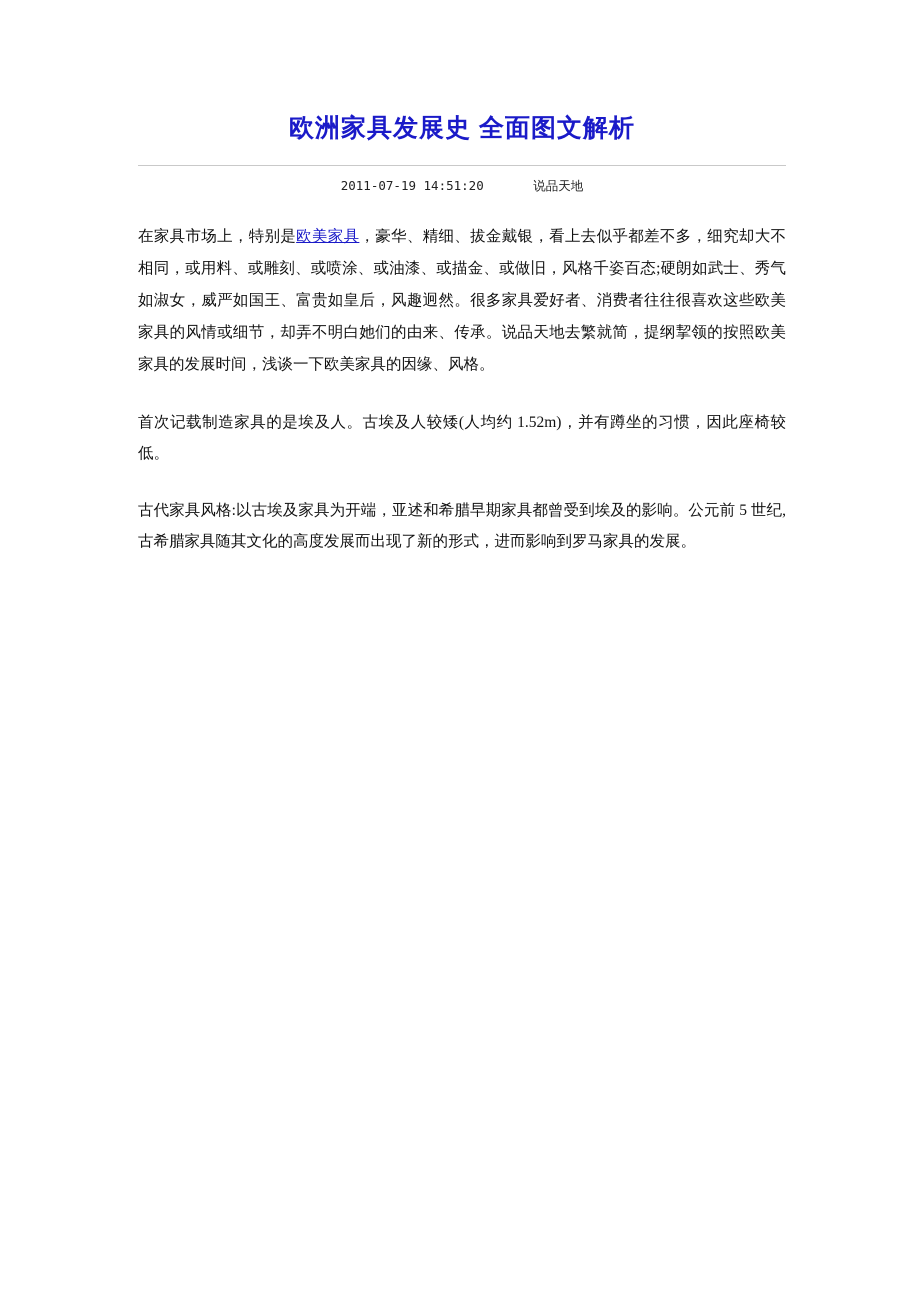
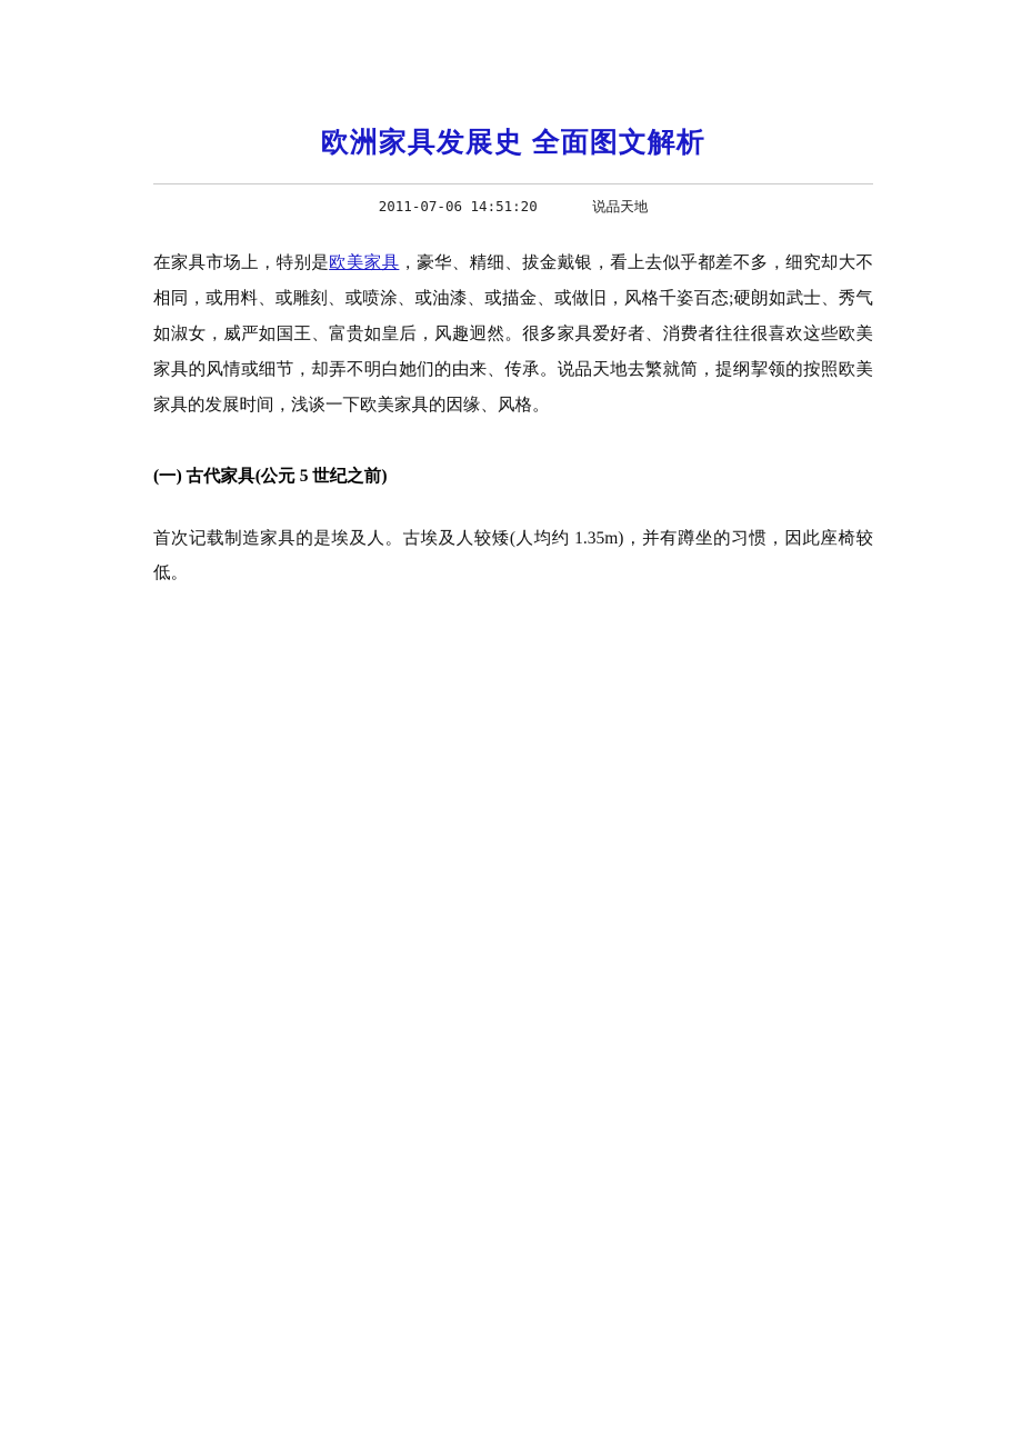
  欧洲家具发展史 全面图文解析
- 2011-07-19 14:51:20 说品天地
+ 2011-07-06 14:51:20 说品天地
  在家具市场上，特别是欧美家具，豪华、精细、拔金戴银，看上去似乎都差不多，细究却大不相同，或用料、或雕刻、或喷涂、或油漆、或描金、或做旧，风格千姿百态;硬朗如武士、秀气如淑女，威严如国王、富贵如皇后，风趣迥然。很多家具爱好者、消费者往往很喜欢这些欧美家具的风情或细节，却弄不明白她们的由来、传承。说品天地去繁就简，提纲挈领的按照欧美家具的发展时间，浅谈一下欧美家具的因缘、风格。
+ (一) 古代家具(公元 5 世纪之前)
- 首次记载制造家具的是埃及人。古埃及人较矮(人均约 1.52m)，并有蹲坐的习惯，因此座椅较低。
+ 首次记载制造家具的是埃及人。古埃及人较矮(人均约 1.35m)，并有蹲坐的习惯，因此座椅较低。
- 古代家具风格:以古埃及家具为开端，亚述和希腊早期家具都曾受到埃及的影响。公元前 5 世纪,古希腊家具随其文化的高度发展而出现了新的形式，进而影响到罗马家具的发展。
